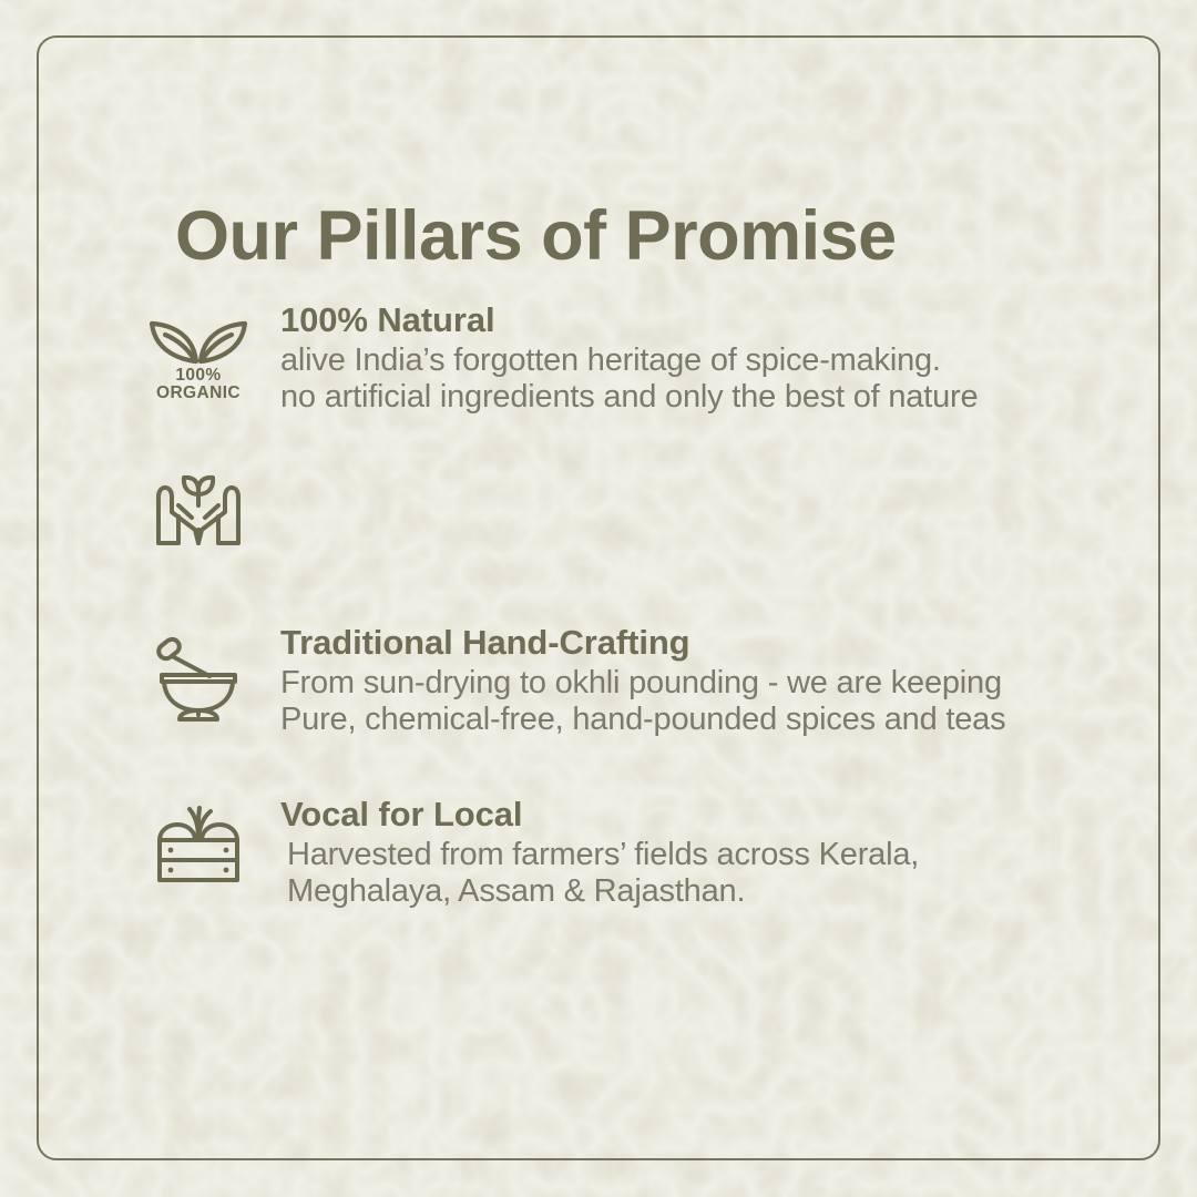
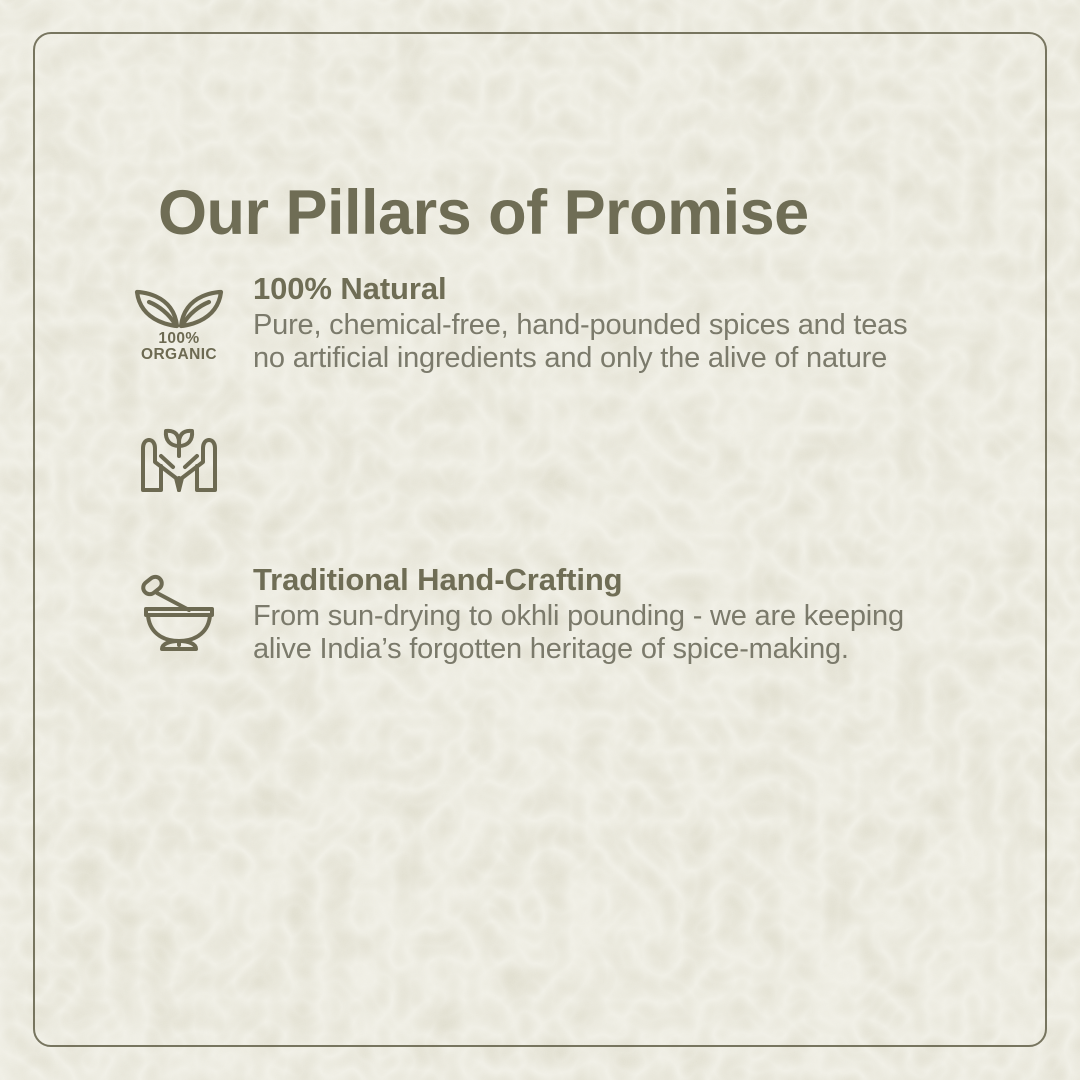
  Our Pillars of Promise
  100%
  ORGANIC
  100% Natural
- alive India’s forgotten heritage of spice-making.
+ Pure, chemical-free, hand-pounded spices and teas
- no artificial ingredients and only the best of nature
+ no artificial ingredients and only the alive of nature
  Traditional Hand-Crafting
  From sun-drying to okhli pounding - we are keeping
- Pure, chemical-free, hand-pounded spices and teas
+ alive India’s forgotten heritage of spice-making.
- Vocal for Local
- Harvested from farmers’ fields across Kerala,
- Meghalaya, Assam & Rajasthan.
